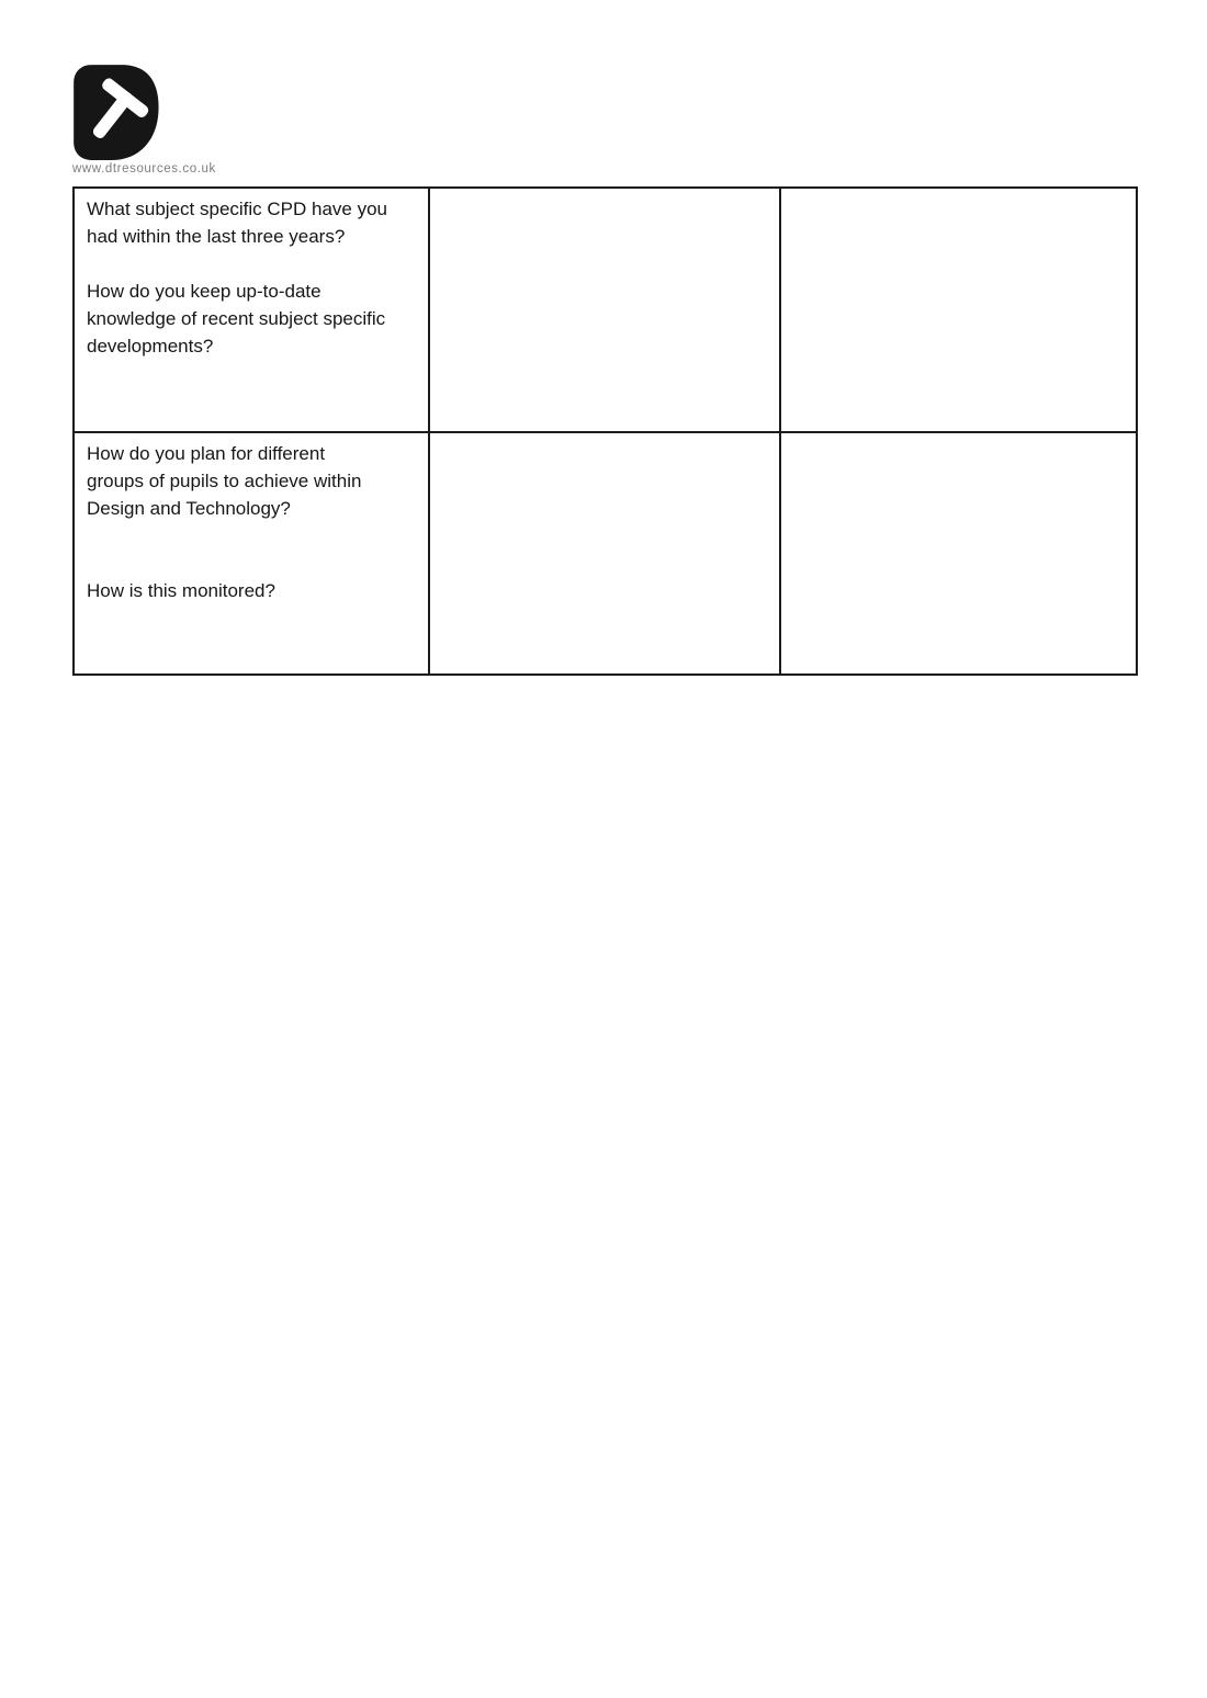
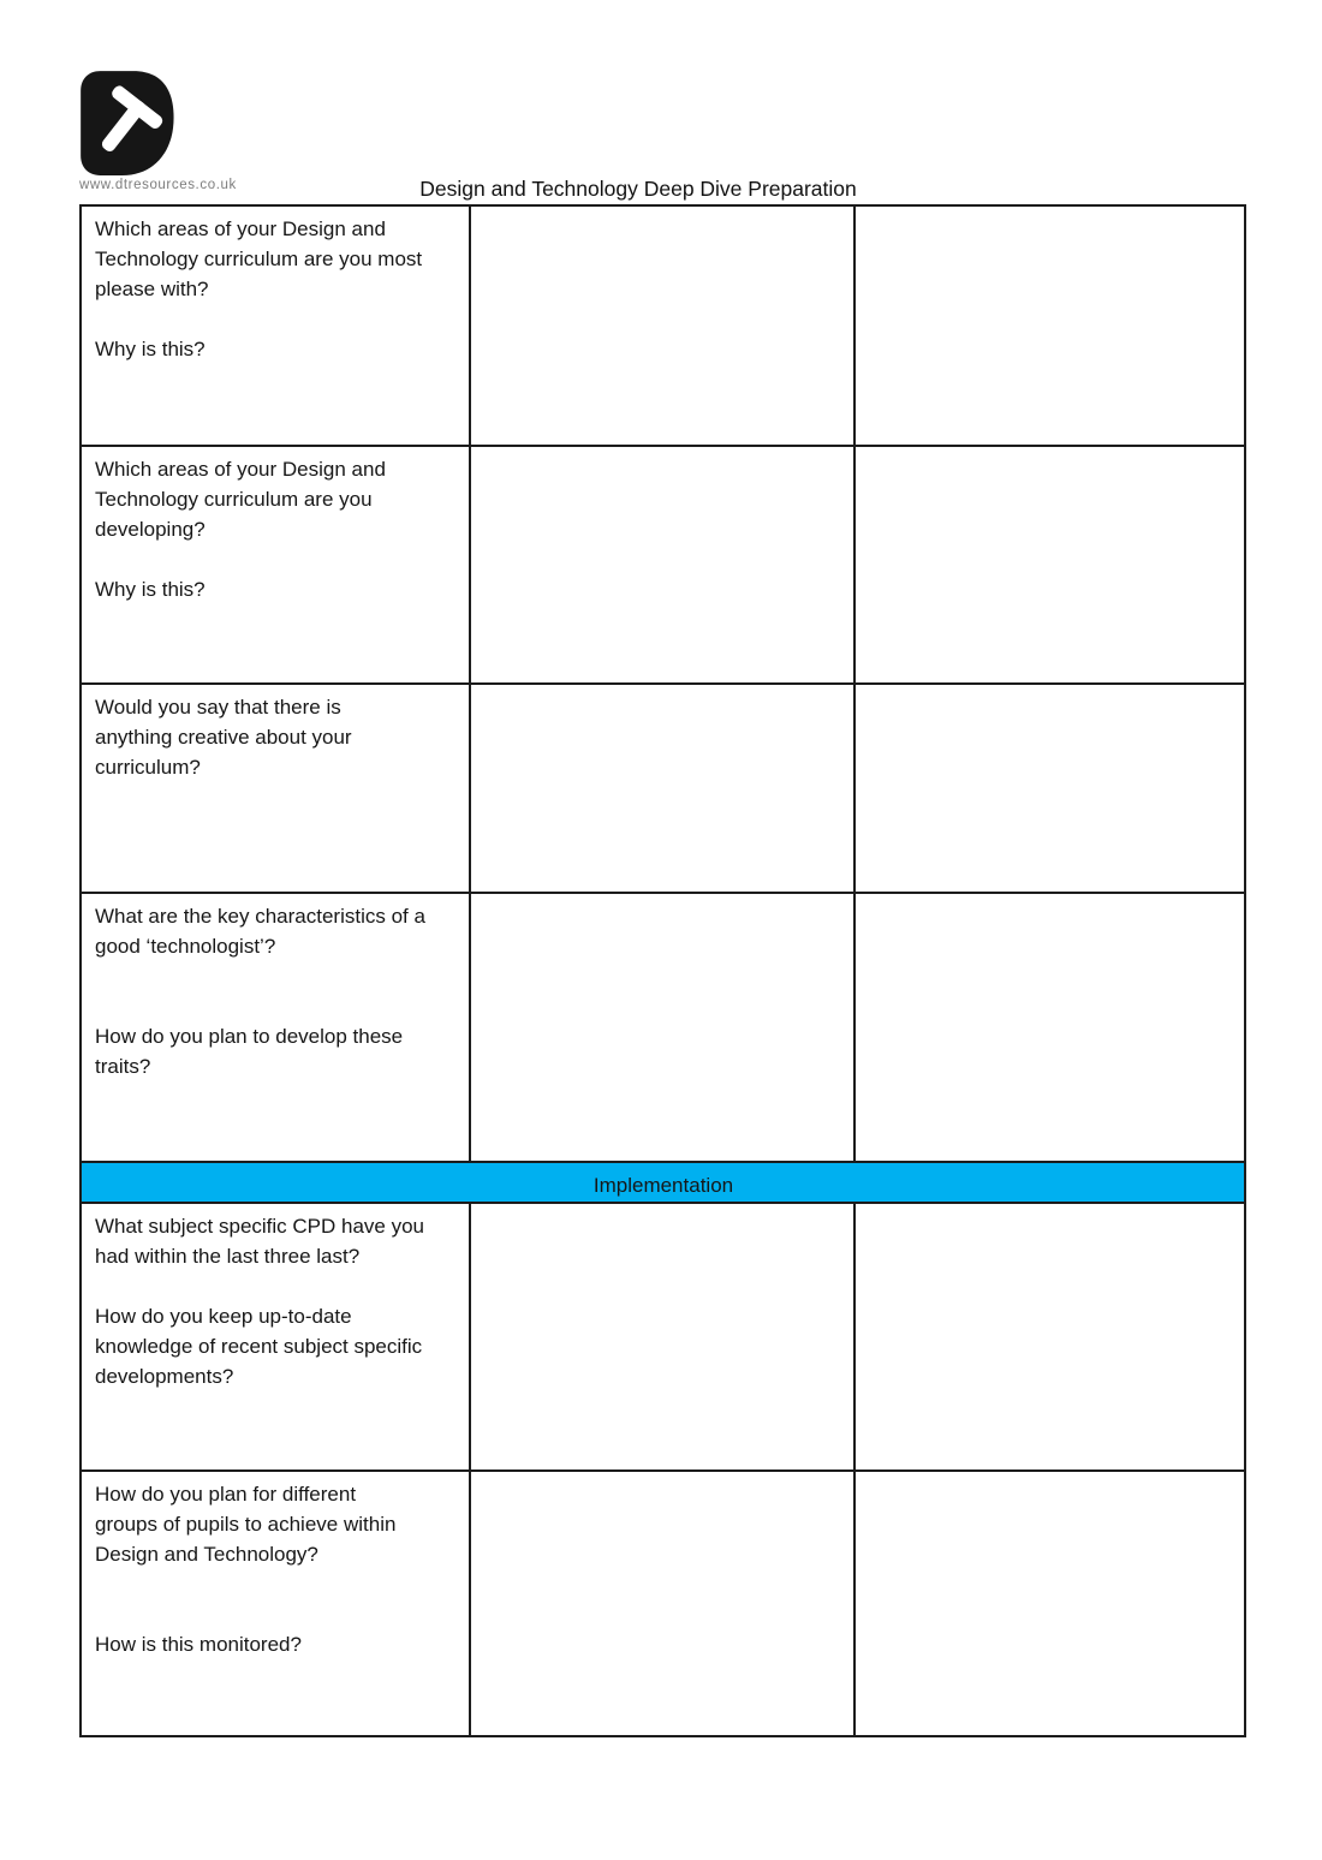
  www.dtresources.co.uk
+ Design and Technology Deep Dive Preparation
+ Which areas of your Design and Technology curriculum are you most please with? Why is this?
+ Which areas of your Design and Technology curriculum are you developing? Why is this?
+ Would you say that there is anything creative about your curriculum?
+ What are the key characteristics of a good ‘technologist’? How do you plan to develop these traits?
+ Implementation
- What subject specific CPD have you had within the last three years? How do you keep up-to-date knowledge of recent subject specific developments?
+ What subject specific CPD have you had within the last three last? How do you keep up-to-date knowledge of recent subject specific developments?
  How do you plan for different groups of pupils to achieve within Design and Technology? How is this monitored?
